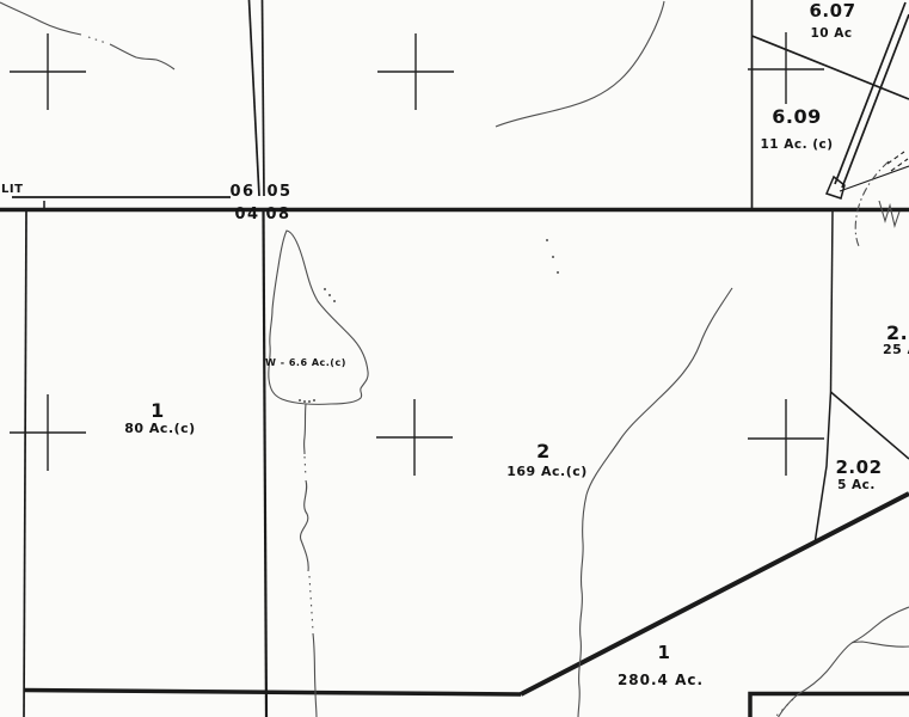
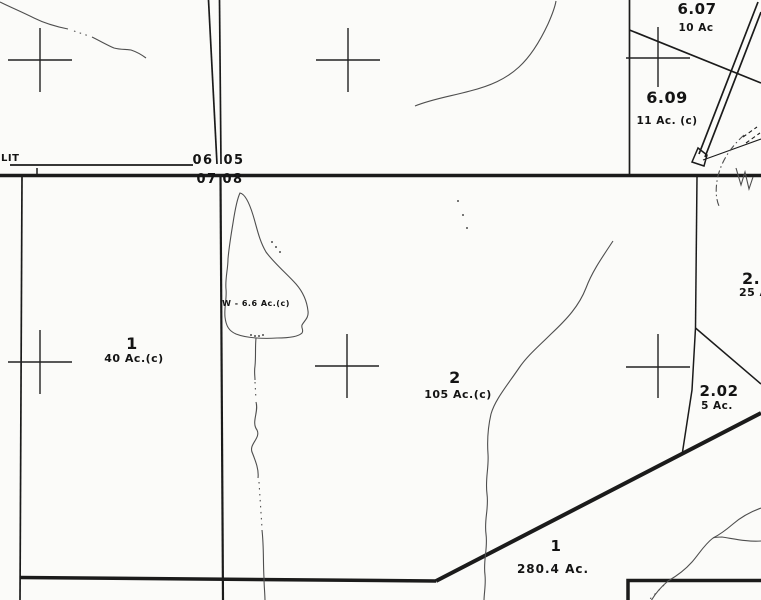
  LIT
  06
  05
- 04
+ 07
  08
  6.07
  10 Ac
  6.09
  11 Ac. (c)
  1
- 80 Ac.(c)
+ 40 Ac.(c)
  W - 6.6 Ac.(c)
  2
- 169 Ac.(c)
+ 105 Ac.(c)
  2.02
  5 Ac.
  1
  280.4 Ac.
